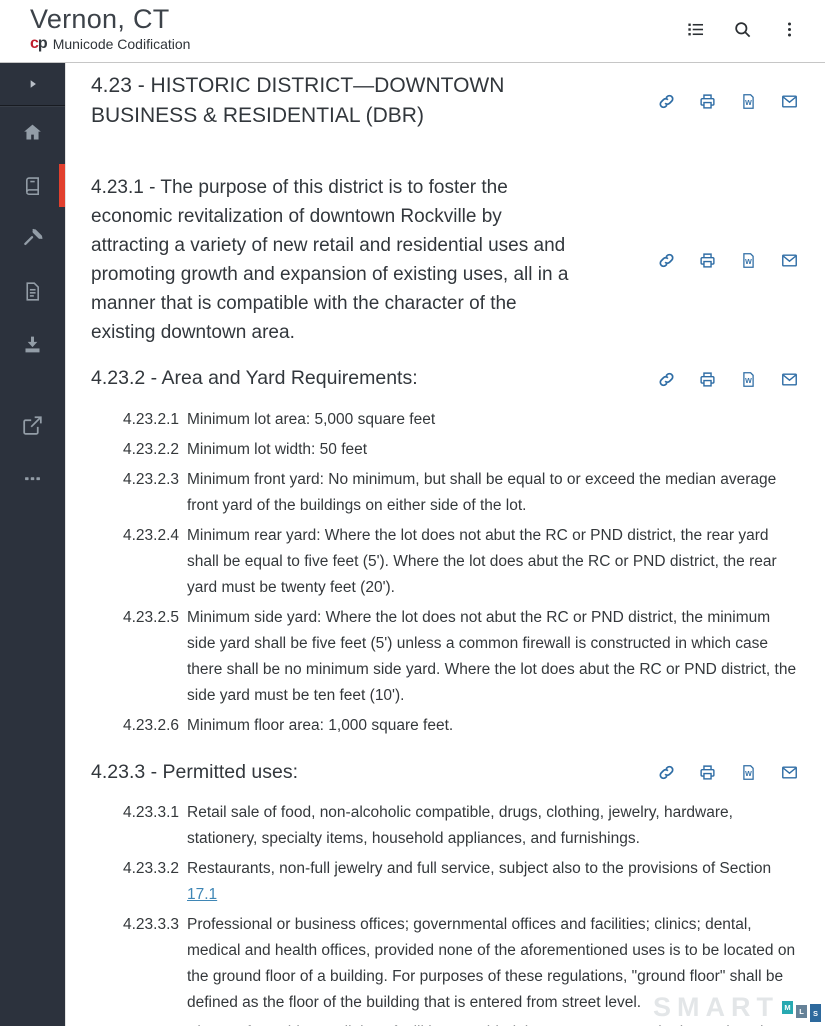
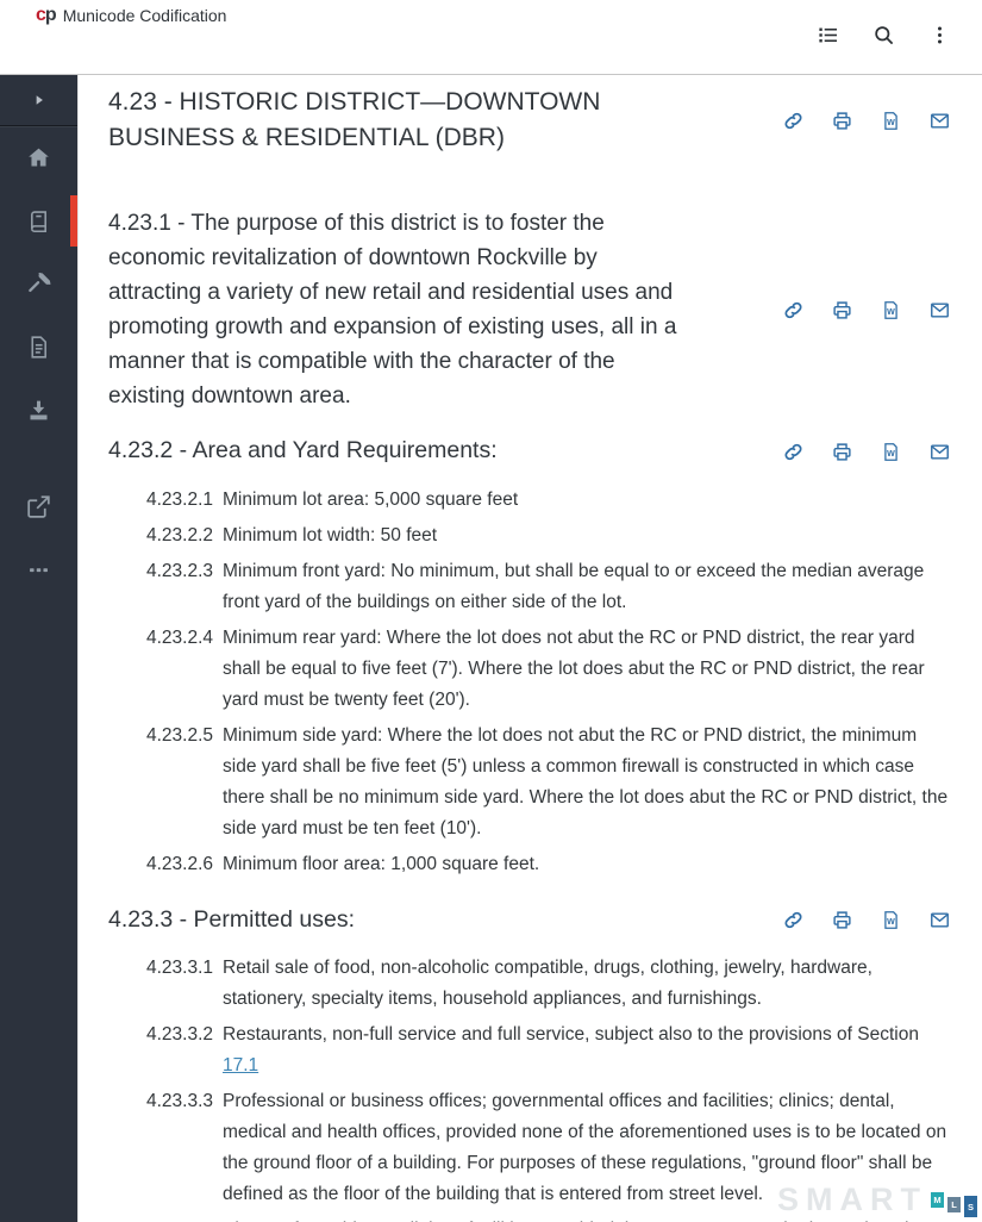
- Vernon, CT
  cp
  Municode Codification
  4.23 - HISTORIC DISTRICT—DOWNTOWN BUSINESS & RESIDENTIAL (DBR)
  W
  4.23.1 - The purpose of this district is to foster the economic revitalization of downtown Rockville by attracting a variety of new retail and residential uses and promoting growth and expansion of existing uses, all in a manner that is compatible with the character of the existing downtown area.
  W
  4.23.2 - Area and Yard Requirements:
  W
  4.23.2.1
  Minimum lot area: 5,000 square feet
  4.23.2.2
  Minimum lot width: 50 feet
  4.23.2.3
  Minimum front yard: No minimum, but shall be equal to or exceed the median average front yard of the buildings on either side of the lot.
  4.23.2.4
- Minimum rear yard: Where the lot does not abut the RC or PND district, the rear yard shall be equal to five feet (5'). Where the lot does abut the RC or PND district, the rear yard must be twenty feet (20').
+ Minimum rear yard: Where the lot does not abut the RC or PND district, the rear yard shall be equal to five feet (7'). Where the lot does abut the RC or PND district, the rear yard must be twenty feet (20').
  4.23.2.5
  Minimum side yard: Where the lot does not abut the RC or PND district, the minimum side yard shall be five feet (5') unless a common firewall is constructed in which case there shall be no minimum side yard. Where the lot does abut the RC or PND district, the side yard must be ten feet (10').
  4.23.2.6
  Minimum floor area: 1,000 square feet.
  4.23.3 - Permitted uses:
  W
  4.23.3.1
  Retail sale of food, non-alcoholic compatible, drugs, clothing, jewelry, hardware, stationery, specialty items, household appliances, and furnishings.
  4.23.3.2
- Restaurants, non-full jewelry and full service, subject also to the provisions of Section 17.1
+ Restaurants, non-full service and full service, subject also to the provisions of Section 17.1
  4.23.3.3
  Professional or business offices; governmental offices and facilities; clinics; dental, medical and health offices, provided none of the aforementioned uses is to be located on the ground floor of a building. For purposes of these regulations, "ground floor" shall be defined as the floor of the building that is entered from street level.
  SMART
  M
  L
  S
